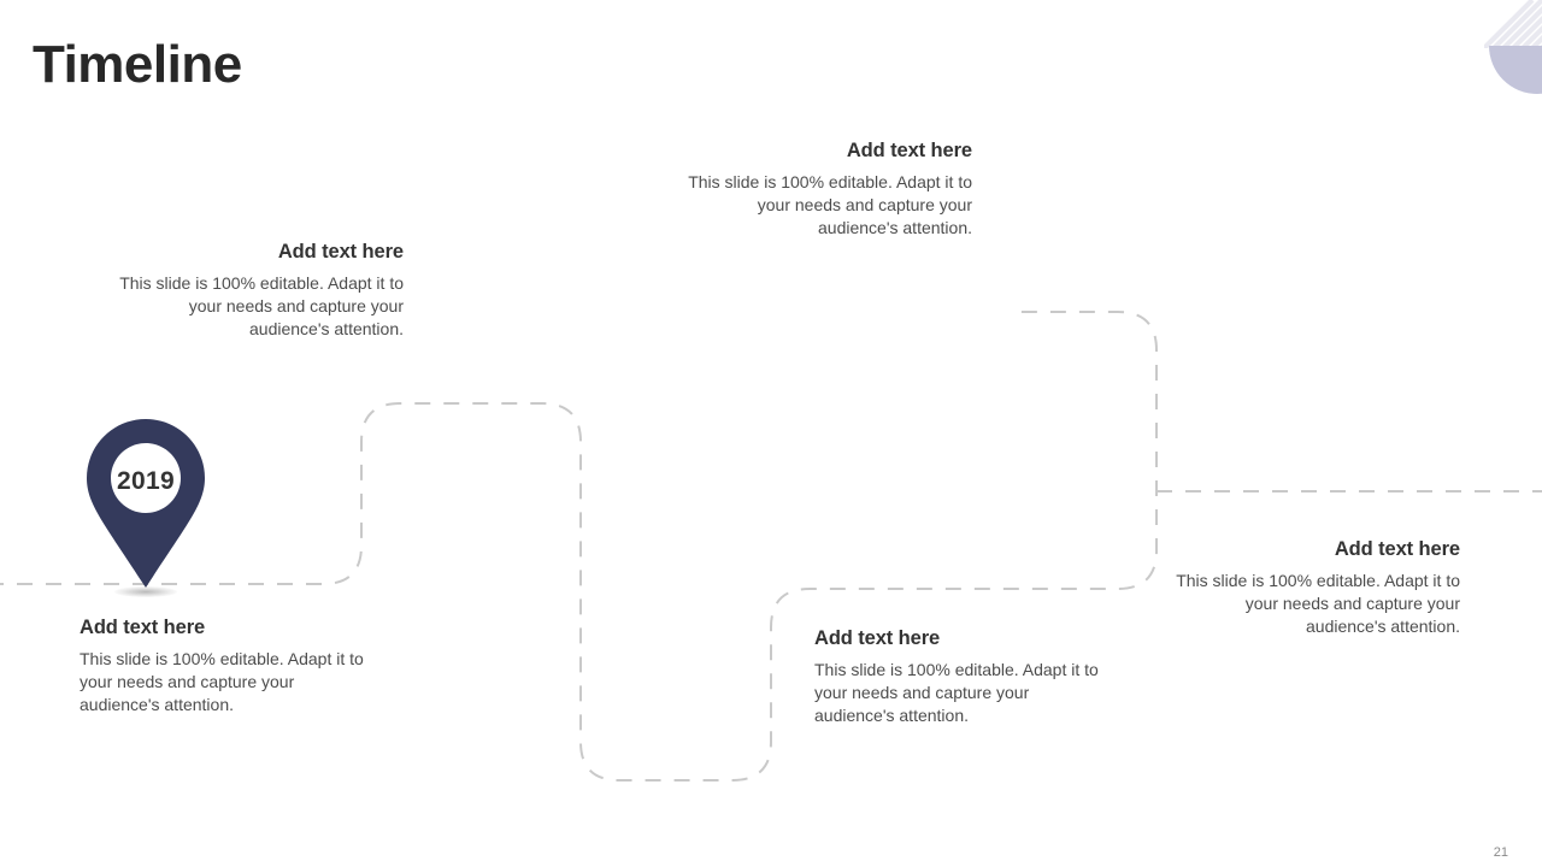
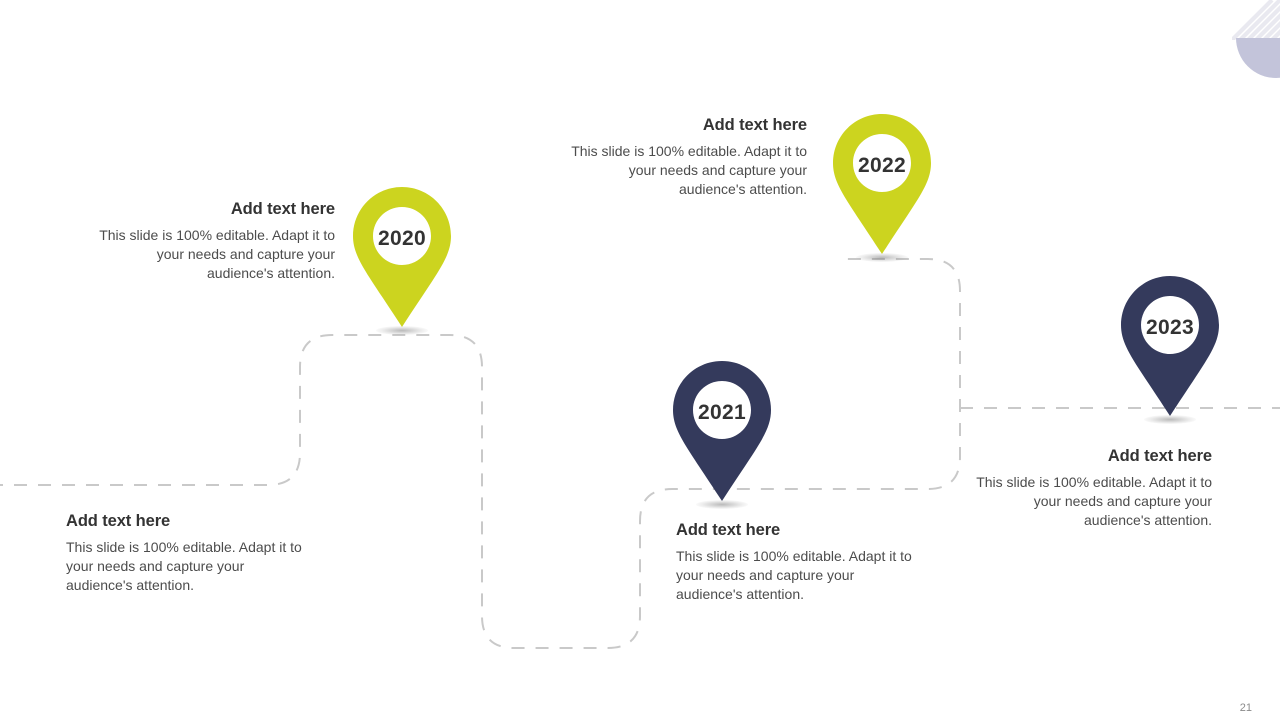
- Timeline
- 2019
  Add text here
  This slide is 100% editable. Adapt it to your needs and capture your audience's attention.
+ 2020
  Add text here
  This slide is 100% editable. Adapt it to your needs and capture your audience's attention.
+ 2021
  Add text here
  This slide is 100% editable. Adapt it to your needs and capture your audience's attention.
+ 2022
  Add text here
  This slide is 100% editable. Adapt it to your needs and capture your audience's attention.
+ 2023
  Add text here
  This slide is 100% editable. Adapt it to your needs and capture your audience's attention.
  21
